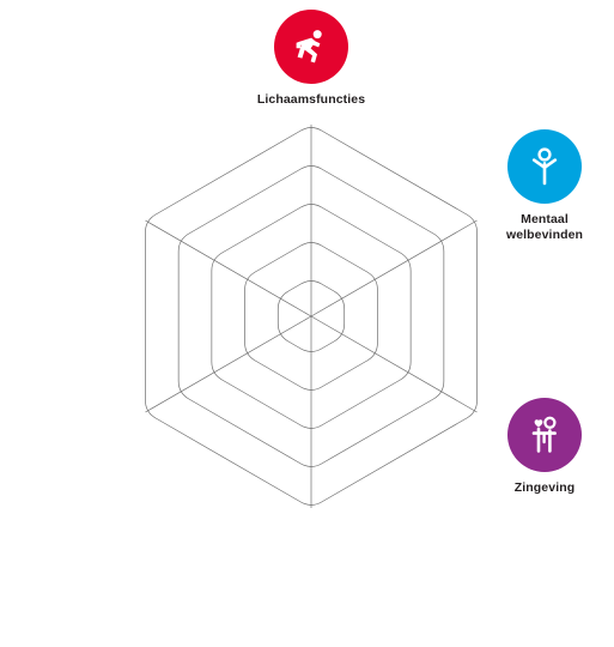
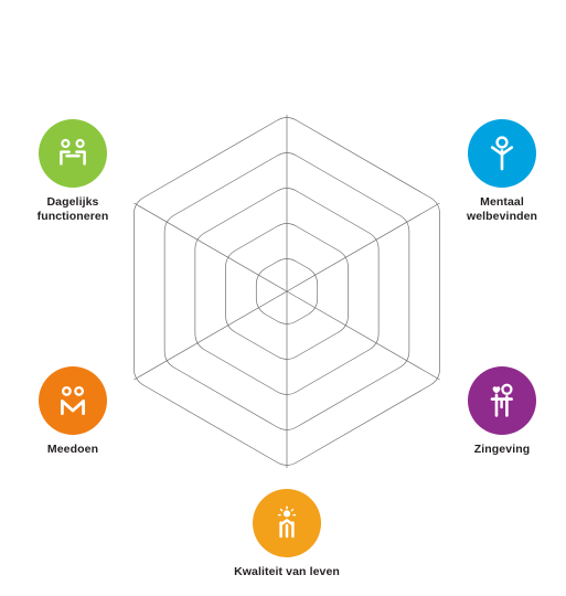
- Lichaamsfuncties
  Mentaal
  welbevinden
  Zingeving
+ Kwaliteit van leven
+ Meedoen
+ Dagelijks
+ functioneren
